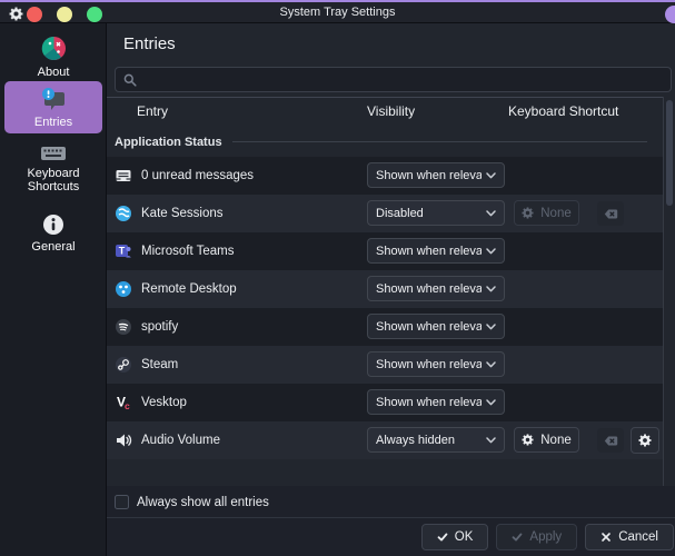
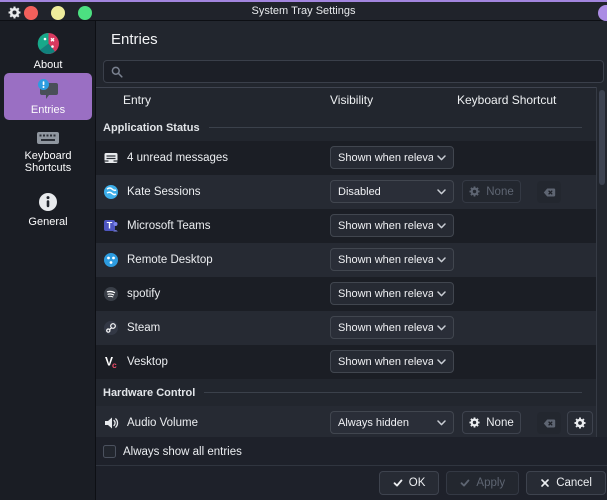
  System Tray Settings
  About
  Entries
  Keyboard Shortcuts
  General
  Entries
  Entry
  Visibility
  Keyboard Shortcut
  Application Status
- 0 unread messages
+ 4 unread messages
  Shown when releva
  Kate Sessions
  Disabled
  None
  T
  Microsoft Teams
  Shown when releva
  Remote Desktop
  Shown when releva
  spotify
  Shown when releva
  Steam
  Shown when releva
  V
  c
  Vesktop
  Shown when releva
+ Hardware Control
  Audio Volume
  Always hidden
  None
  Always show all entries
  OK
  Apply
  Cancel
